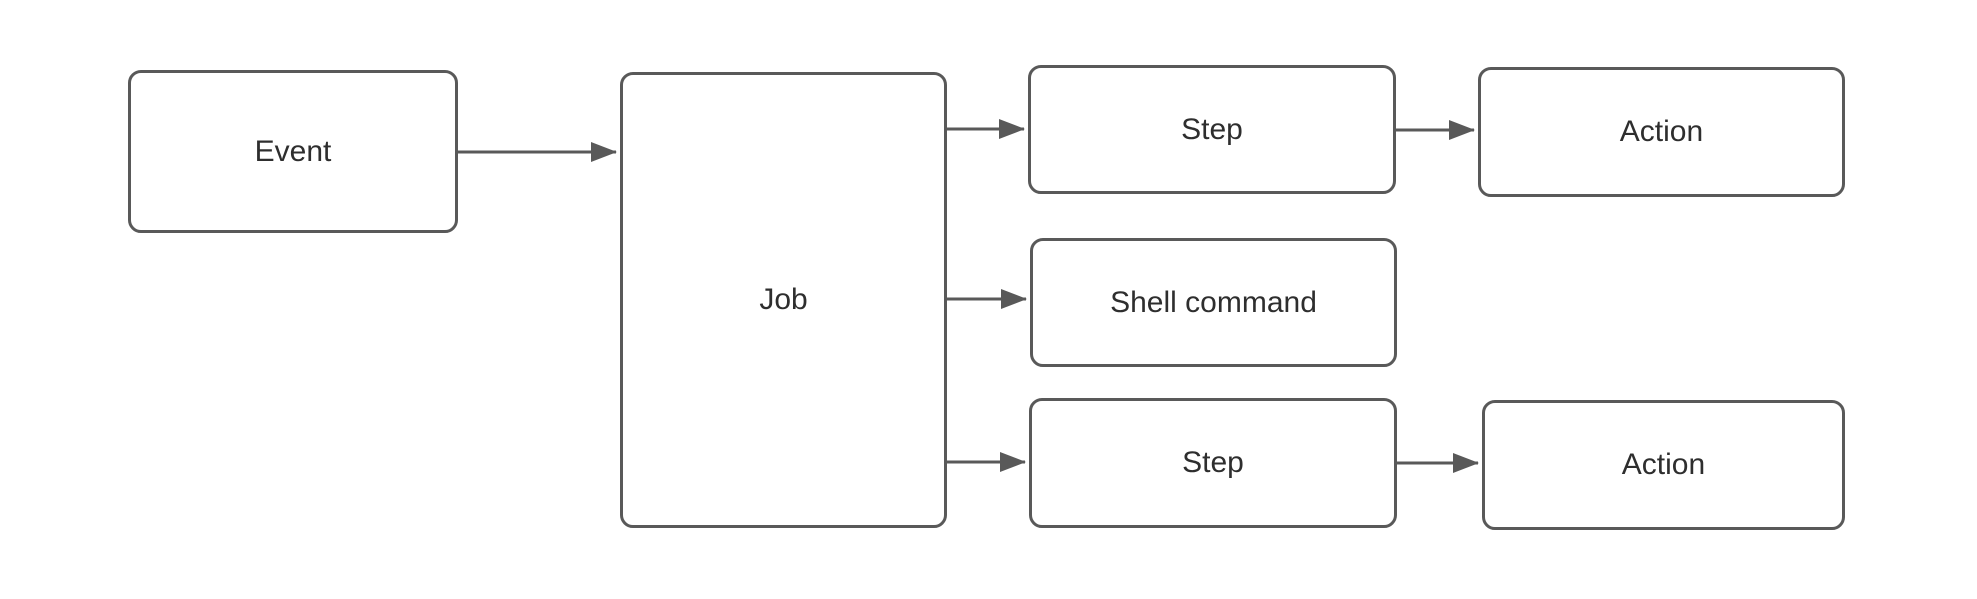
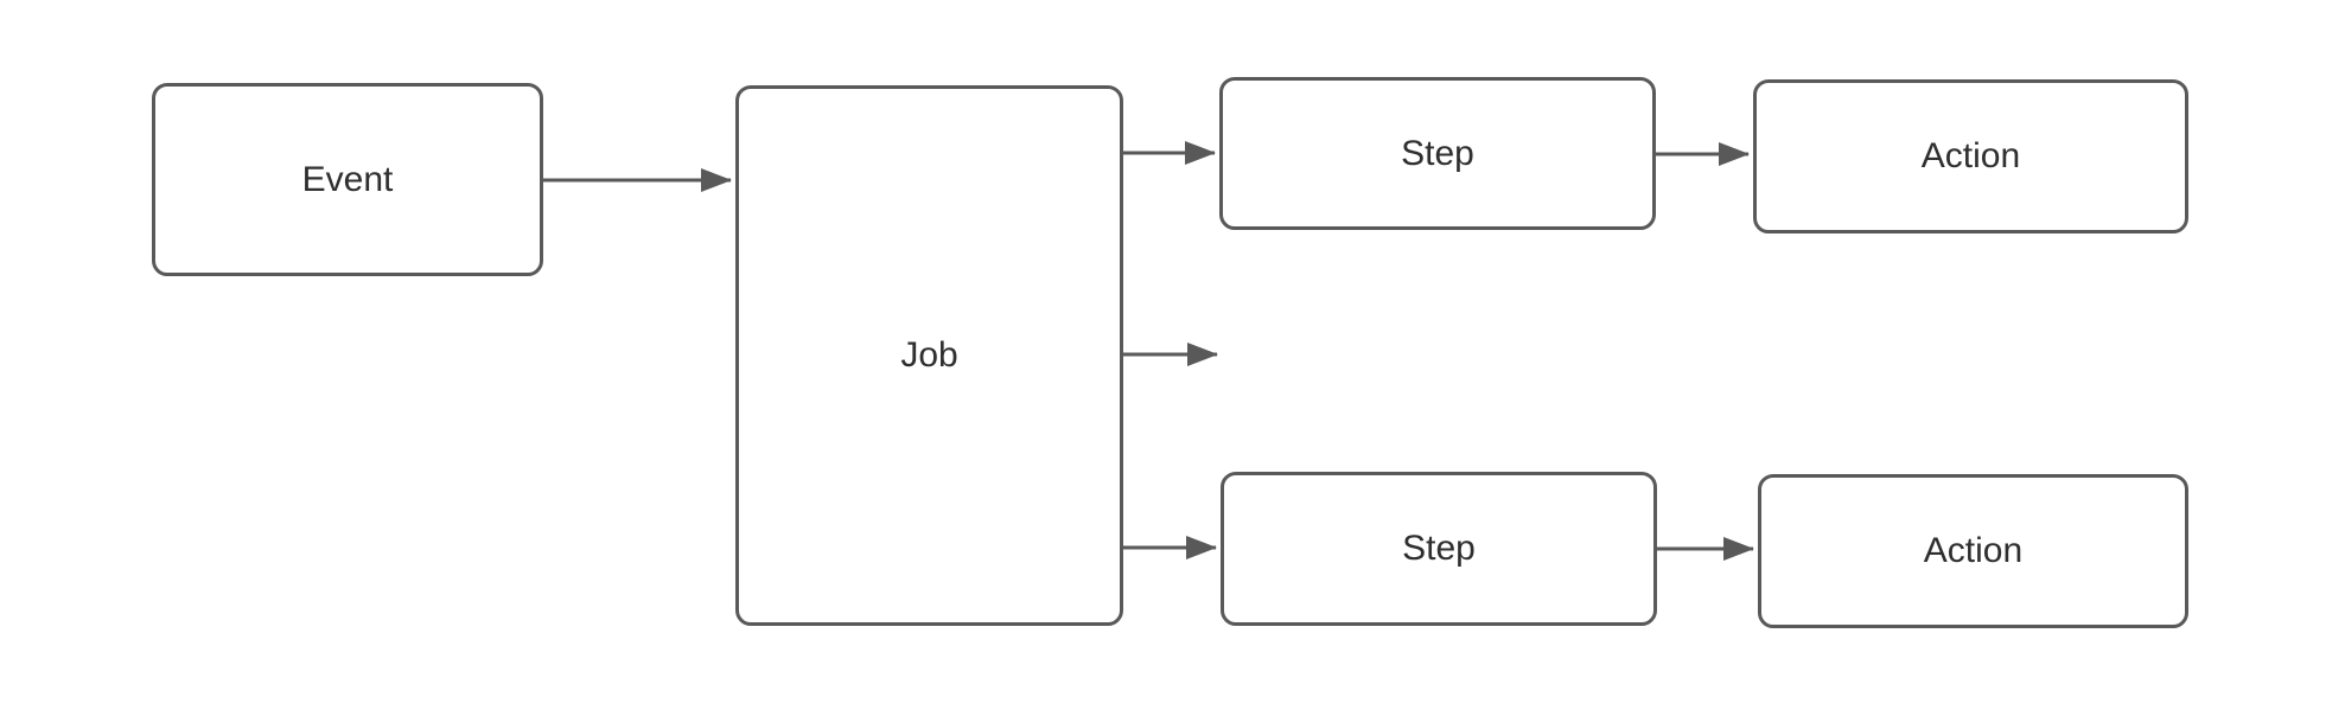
  Event
  Job
  Step
  Action
- Shell command
  Step
  Action
